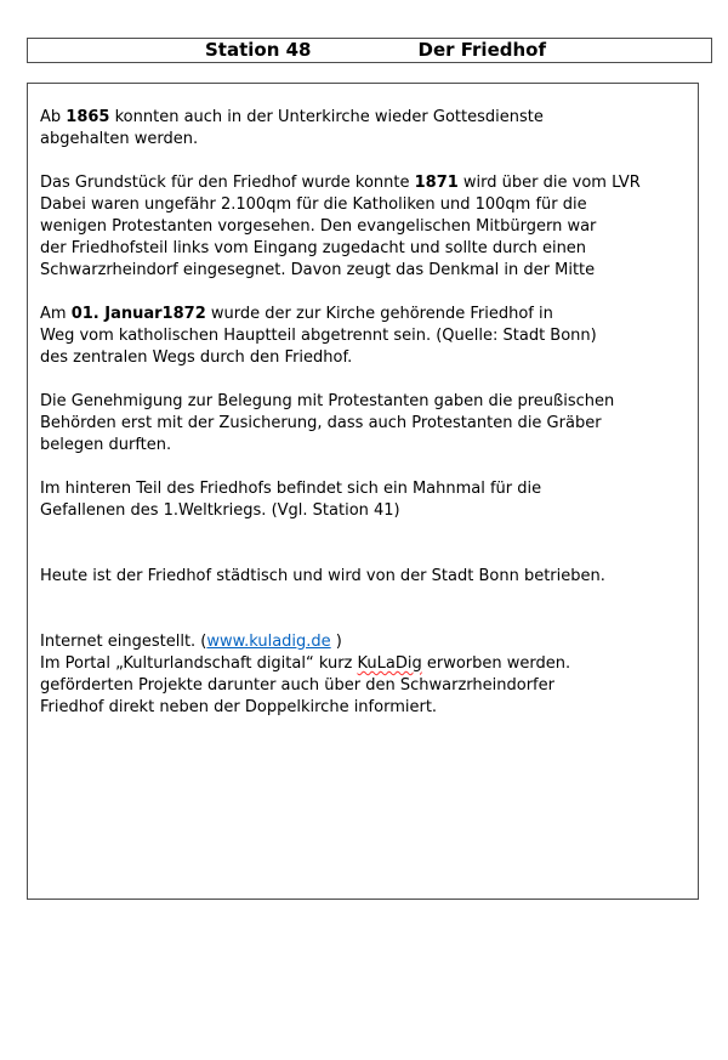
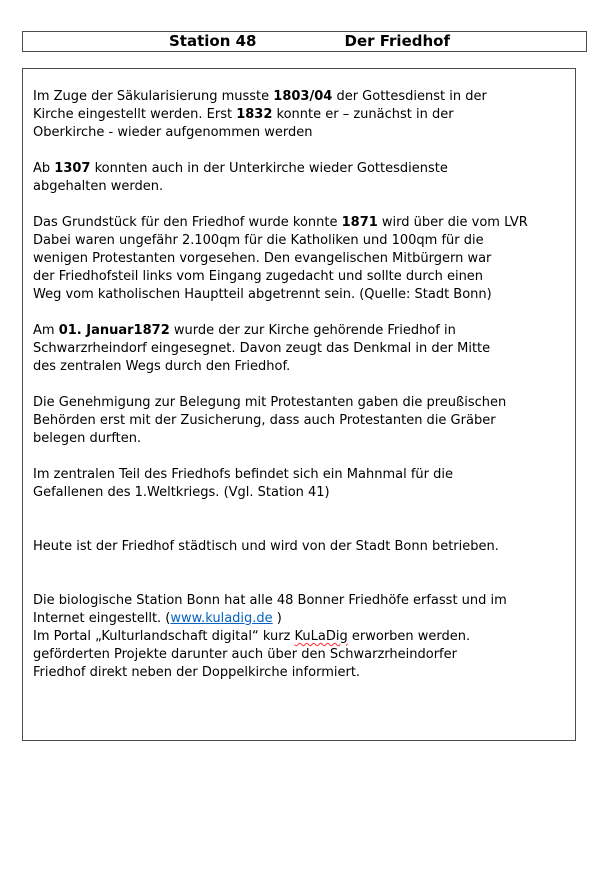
  Station 48
  Der Friedhof
+ Im Zuge der Säkularisierung musste 1803/04 der Gottesdienst in der
+ Kirche eingestellt werden. Erst 1832 konnte er – zunächst in der
+ Oberkirche - wieder aufgenommen werden
- Ab 1865 konnten auch in der Unterkirche wieder Gottesdienste
+ Ab 1307 konnten auch in der Unterkirche wieder Gottesdienste
  abgehalten werden.
  Das Grundstück für den Friedhof wurde konnte 1871 wird über die vom LVR
  Dabei waren ungefähr 2.100qm für die Katholiken und 100qm für die
  wenigen Protestanten vorgesehen. Den evangelischen Mitbürgern war
  der Friedhofsteil links vom Eingang zugedacht und sollte durch einen
- Schwarzrheindorf eingesegnet. Davon zeugt das Denkmal in der Mitte
+ Weg vom katholischen Hauptteil abgetrennt sein. (Quelle: Stadt Bonn)
  Am 01. Januar1872 wurde der zur Kirche gehörende Friedhof in
- Weg vom katholischen Hauptteil abgetrennt sein. (Quelle: Stadt Bonn)
+ Schwarzrheindorf eingesegnet. Davon zeugt das Denkmal in der Mitte
  des zentralen Wegs durch den Friedhof.
  Die Genehmigung zur Belegung mit Protestanten gaben die preußischen
  Behörden erst mit der Zusicherung, dass auch Protestanten die Gräber
  belegen durften.
- Im hinteren Teil des Friedhofs befindet sich ein Mahnmal für die
+ Im zentralen Teil des Friedhofs befindet sich ein Mahnmal für die
  Gefallenen des 1.Weltkriegs. (Vgl. Station 41)
  Heute ist der Friedhof städtisch und wird von der Stadt Bonn betrieben.
+ Die biologische Station Bonn hat alle 48 Bonner Friedhöfe erfasst und im
  Internet eingestellt. (www.kuladig.de )
  Im Portal „Kulturlandschaft digital“ kurz KuLaDig erworben werden.
  geförderten Projekte darunter auch über den Schwarzrheindorfer
  Friedhof direkt neben der Doppelkirche informiert.
